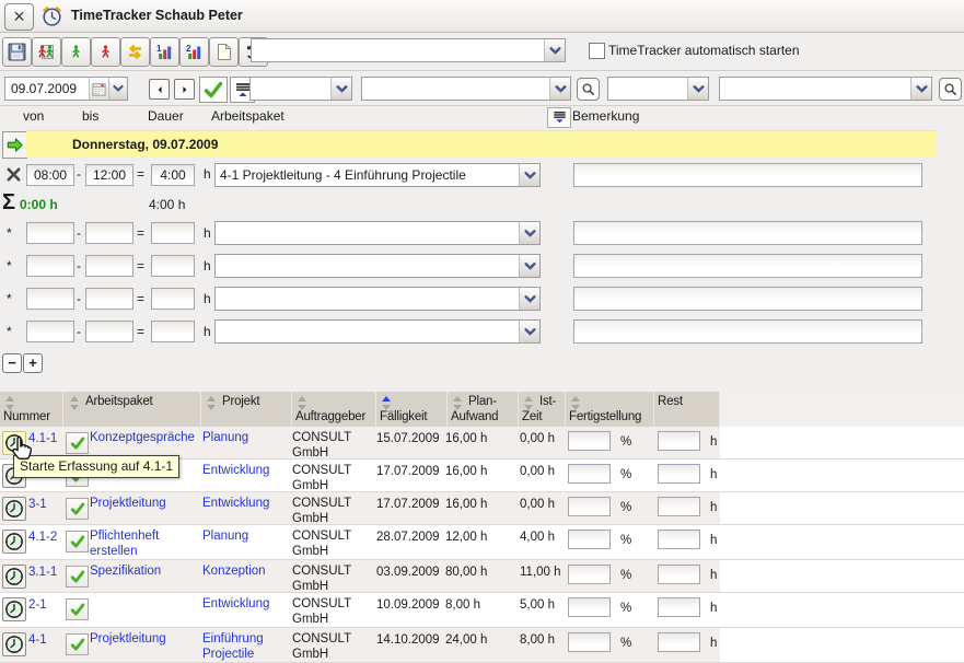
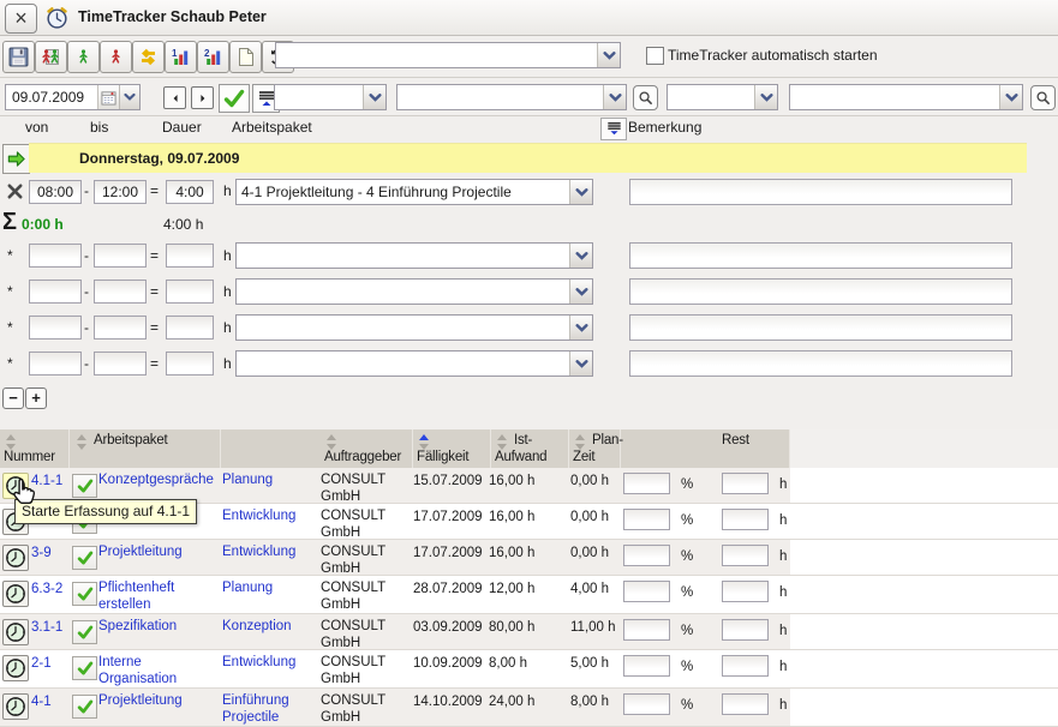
  ×
  TimeTracker Schaub Peter
  1
  2
  TimeTracker automatisch starten
  09.07.2009
  von
  bis
  Dauer
  Arbeitspaket
  Bemerkung
  Donnerstag, 09.07.2009
  08:00
  -
  12:00
  =
  4:00
  h
  4-1 Projektleitung - 4 Einführung Projectile
  Σ
  0:00 h
  4:00 h
  *
  -
  =
  h
  *
  -
  =
  h
  *
  -
  =
  h
  *
  -
  =
  h
  −
  +
  Nummer
  Arbeitspaket
- Projekt
  Auftraggeber
  Fälligkeit
- Plan-
+ Ist-
  Aufwand
- Ist-
+ Plan-
  Zeit
- Fertigstellung
  Rest
  4.1-1
  Konzeptgespräche
  Planung
  CONSULT GmbH
  15.07.2009
  16,00 h
  0,00 h
  %
  h
  Entwicklung
  CONSULT GmbH
  17.07.2009
  16,00 h
  0,00 h
  %
  h
- 3-1
+ 3-9
  Projektleitung
  Entwicklung
  CONSULT GmbH
  17.07.2009
  16,00 h
  0,00 h
  %
  h
- 4.1-2
+ 6.3-2
  Pflichtenheft erstellen
  Planung
  CONSULT GmbH
  28.07.2009
  12,00 h
  4,00 h
  %
  h
  3.1-1
  Spezifikation
  Konzeption
  CONSULT GmbH
  03.09.2009
  80,00 h
  11,00 h
  %
  h
  2-1
+ Interne Organisation
  Entwicklung
  CONSULT GmbH
  10.09.2009
  8,00 h
  5,00 h
  %
  h
  4-1
  Projektleitung
  Einführung Projectile
  CONSULT GmbH
  14.10.2009
  24,00 h
  8,00 h
  %
  h
  Starte Erfassung auf 4.1-1
